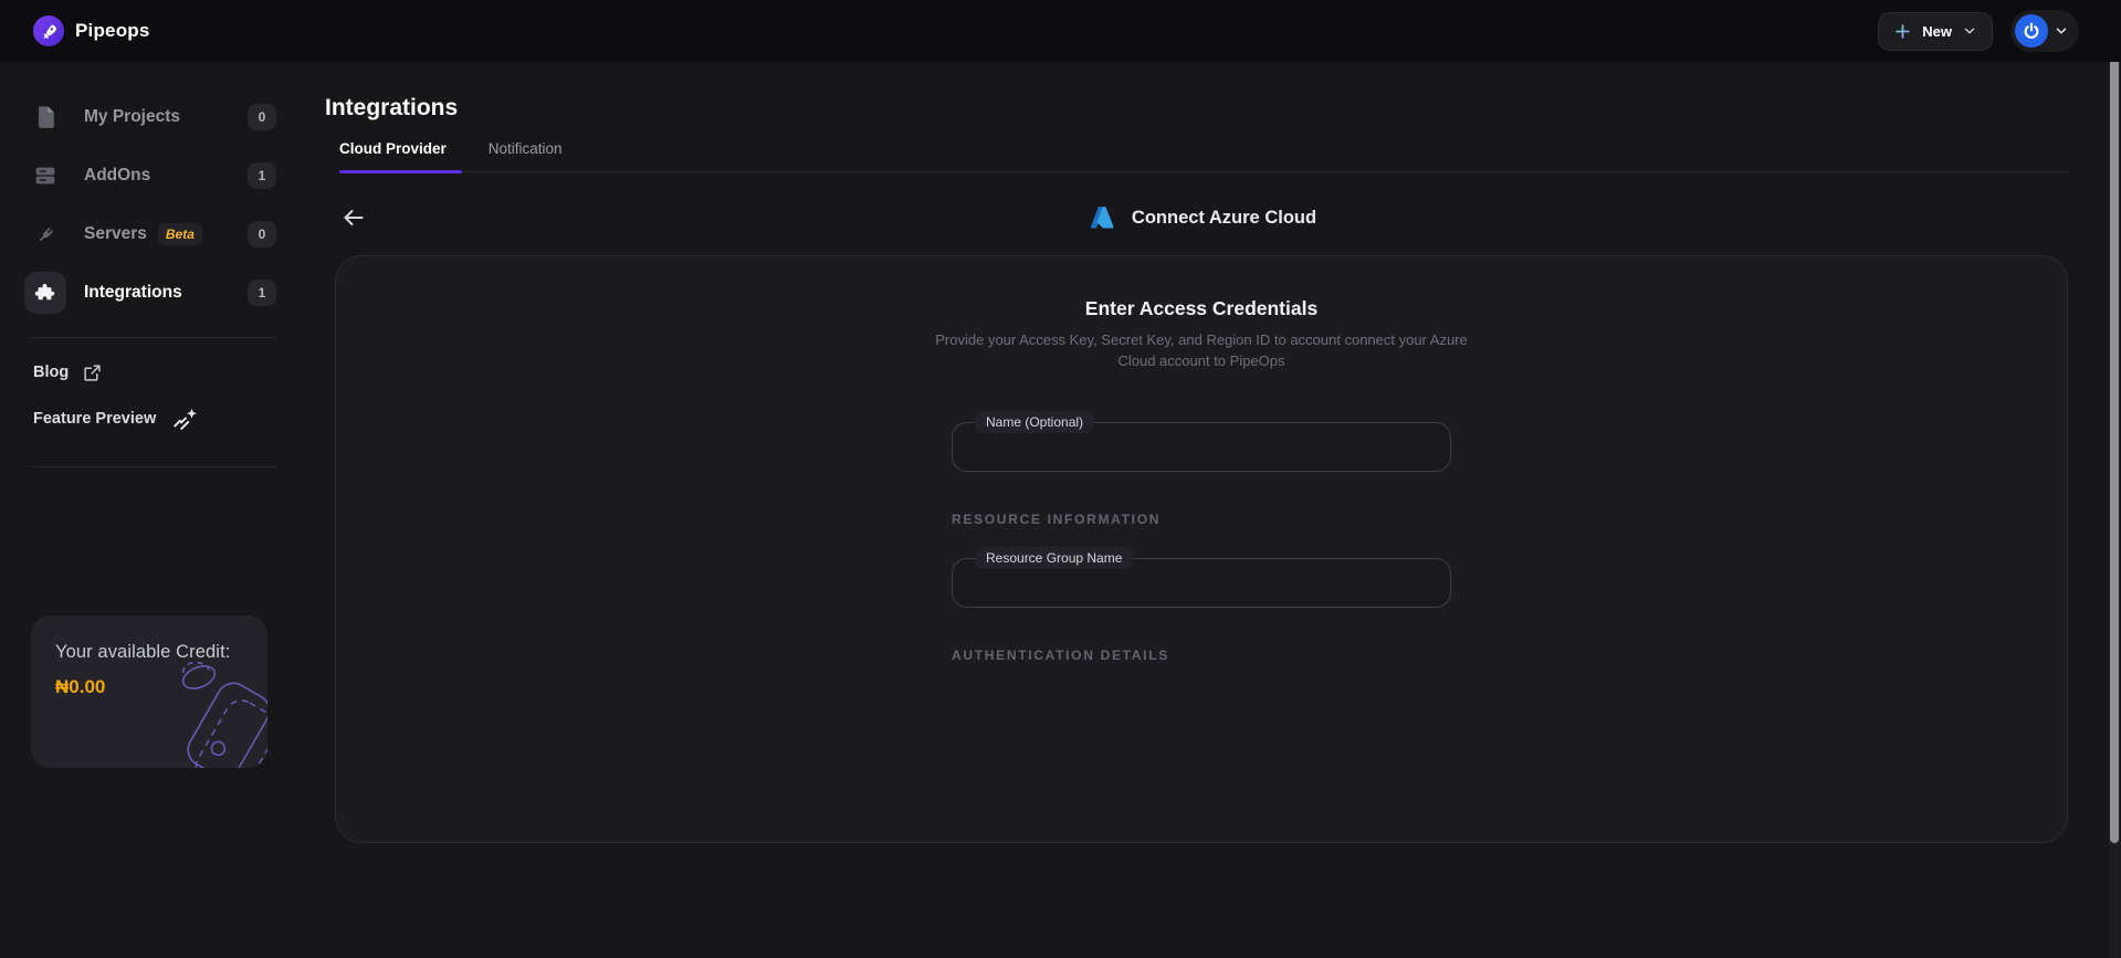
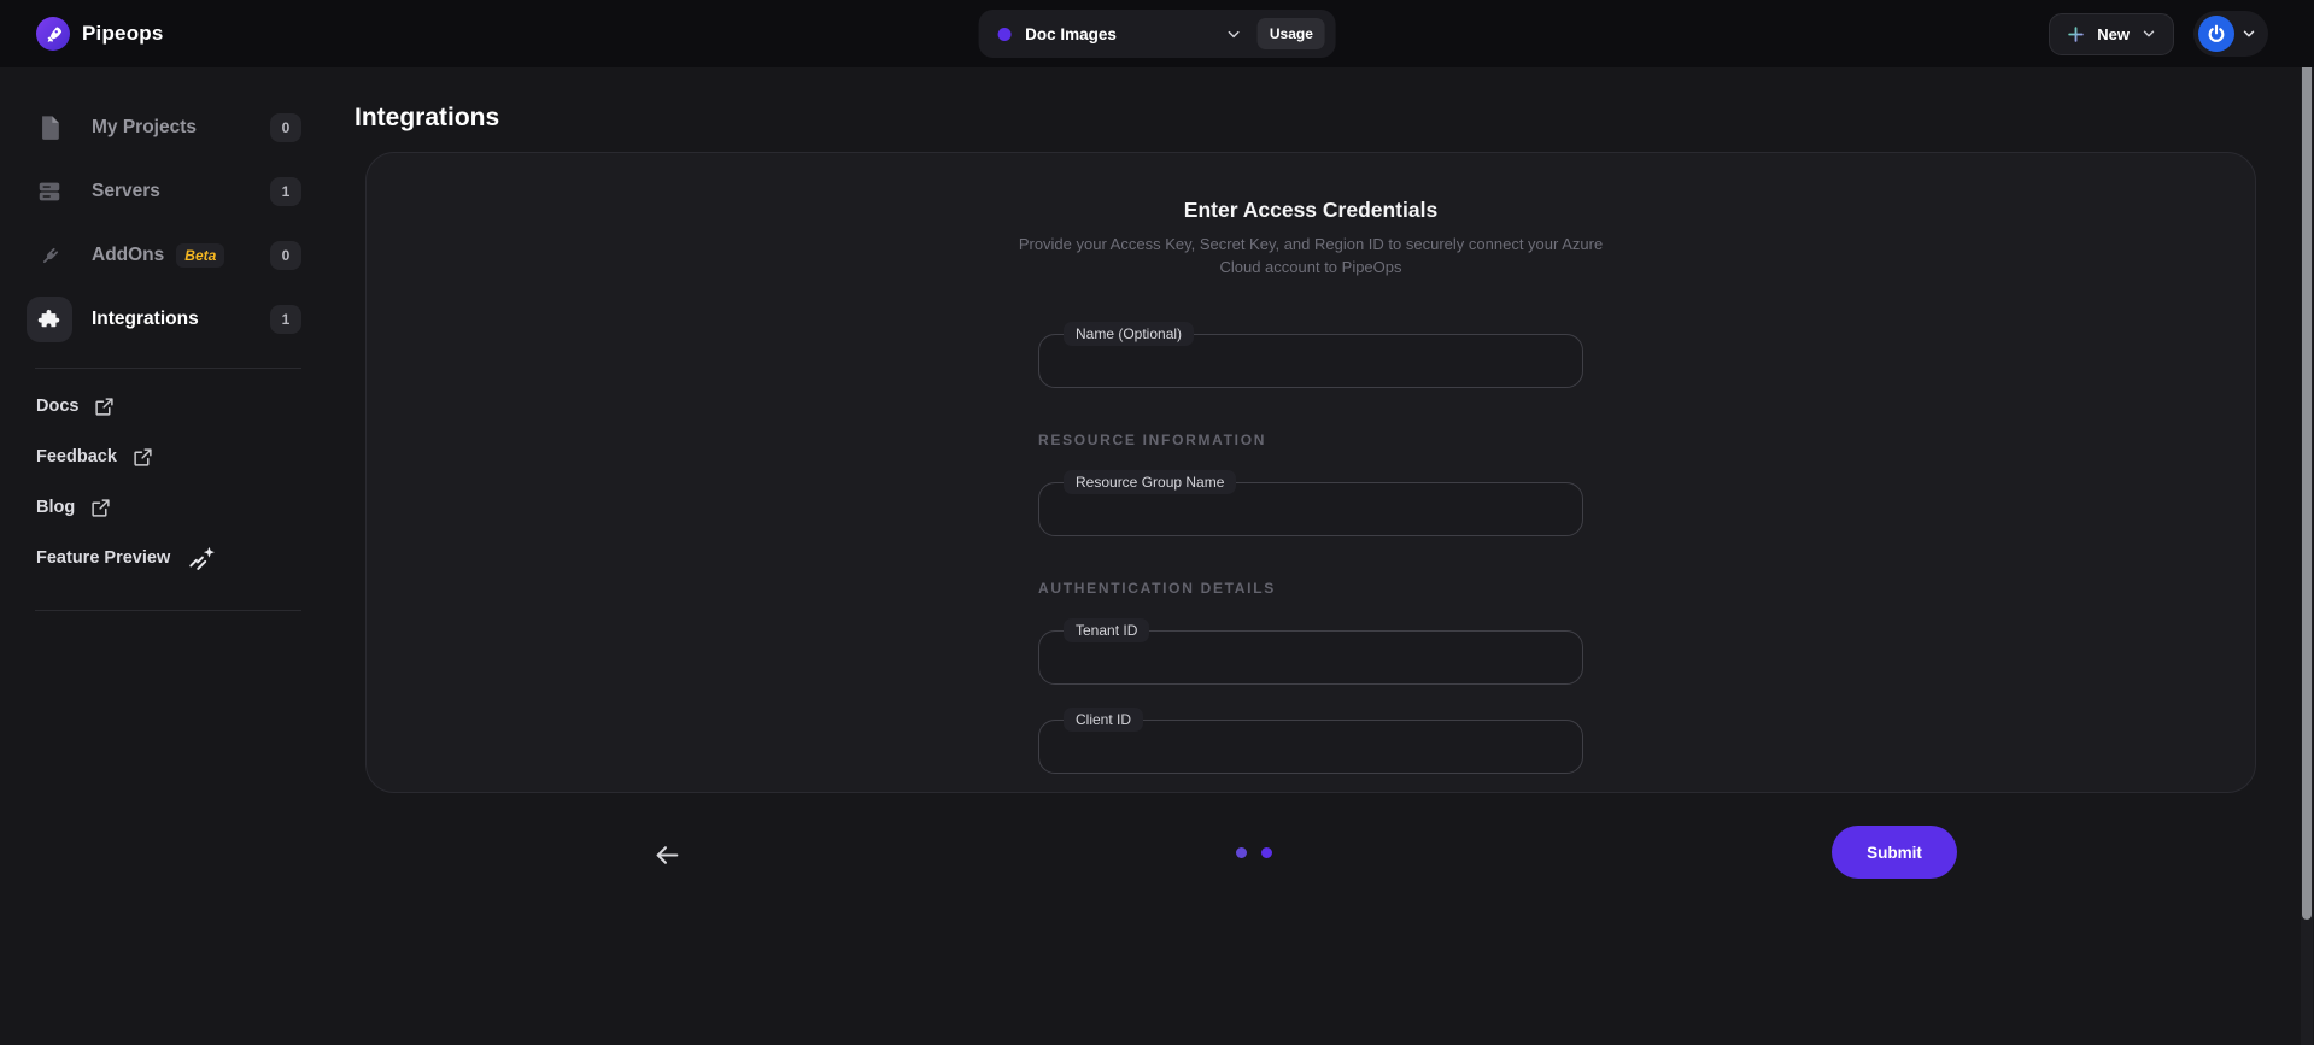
  Pipeops
+ Doc Images
+ Usage
  New
  My Projects
  0
- AddOns
+ Servers
  1
- Servers
+ AddOns
  Beta
  0
  Integrations
  1
+ Docs
+ Feedback
  Blog
  Feature Preview
- Your available Credit:
- ₦0.00
  Integrations
- Cloud Provider
- Notification
- Connect Azure Cloud
  Enter Access Credentials
- Provide your Access Key, Secret Key, and Region ID to account connect your Azure Cloud account to PipeOps
+ Provide your Access Key, Secret Key, and Region ID to securely connect your Azure Cloud account to PipeOps
  Name (Optional)
  RESOURCE INFORMATION
  Resource Group Name
  AUTHENTICATION DETAILS
+ Tenant ID
+ Client ID
+ Submit
